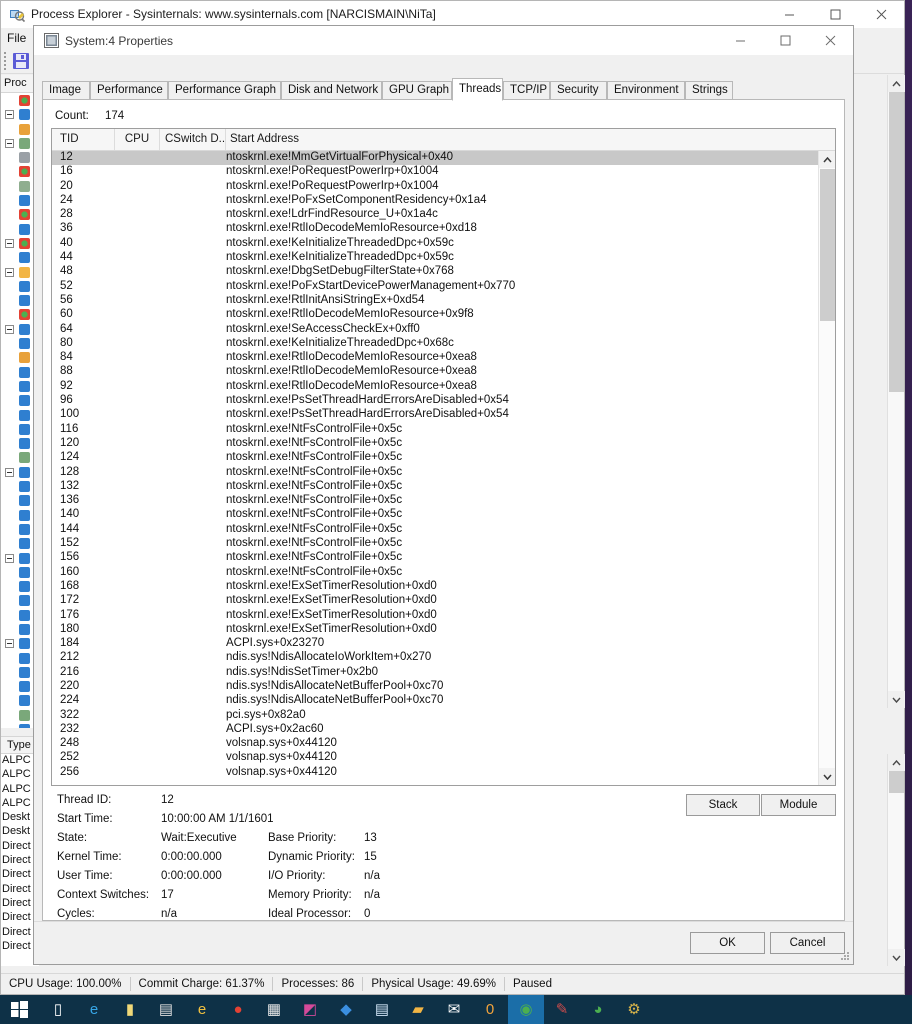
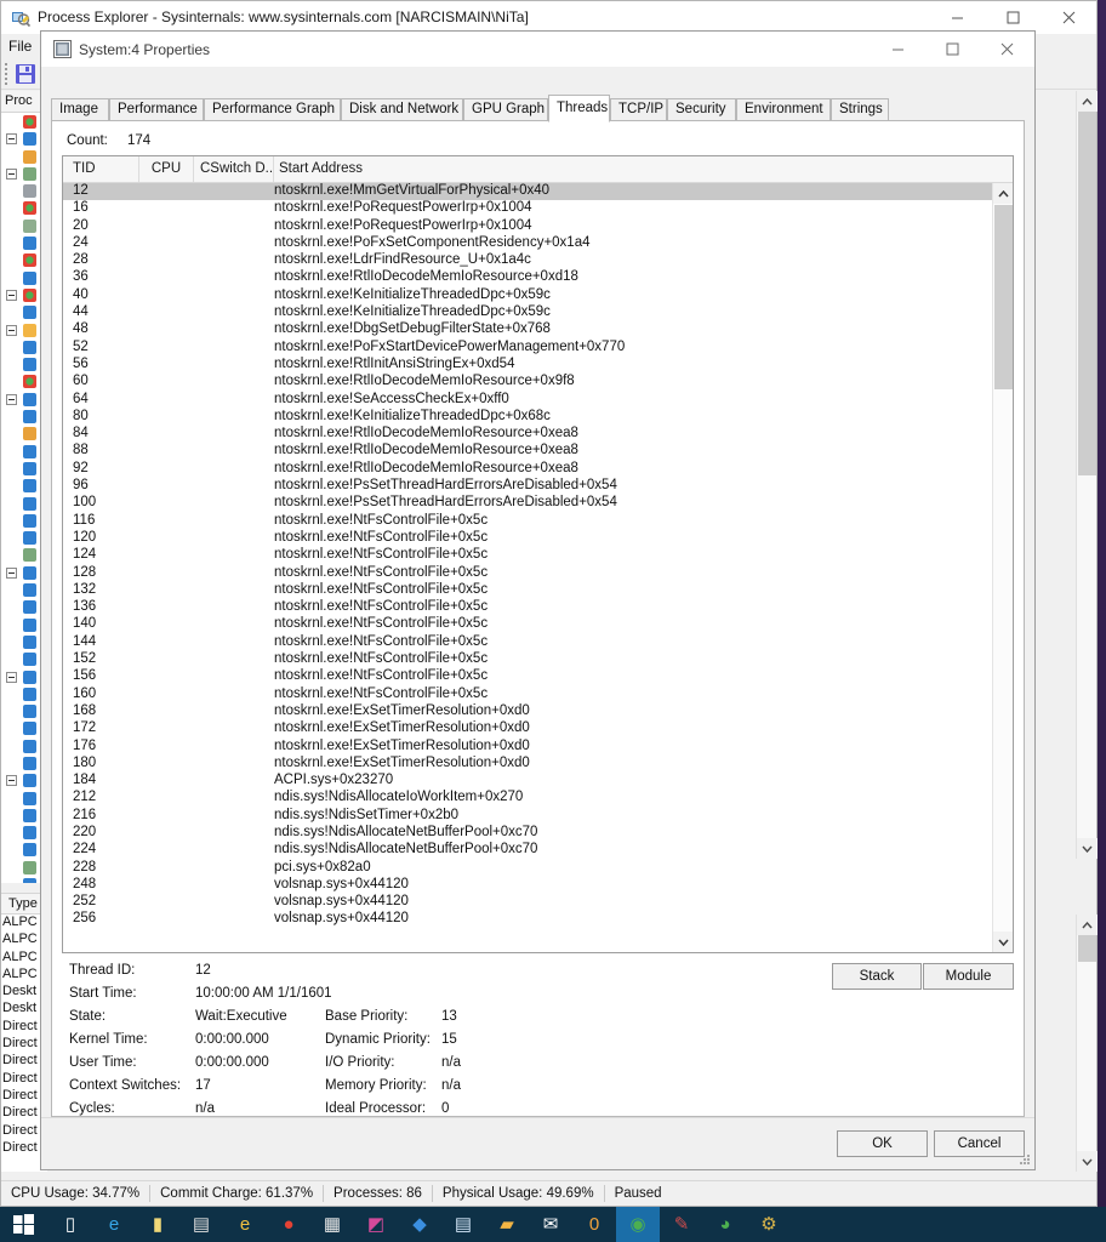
  Process Explorer - Sysinternals: www.sysinternals.com [NARCISMAIN\NiTa]
  File
  Proc
  Type
  ALPC
  ALPC
  ALPC
  ALPC
  Deskt
  Deskt
  Direct
  Direct
  Direct
  Direct
  Direct
  Direct
  Direct
  Direct
- CPU Usage: 100.00%
+ CPU Usage: 34.77%
  Commit Charge: 61.37%
  Processes: 86
  Physical Usage: 49.69%
  Paused
  System:4 Properties
  Image
  Performance
  Performance Graph
  Disk and Network
  GPU Graph
  Threads
  TCP/IP
  Security
  Environment
  Strings
  Count:
  174
  TID
  CPU
  CSwitch D..
  Start Address
  12
  ntoskrnl.exe!MmGetVirtualForPhysical+0x40
  16
  ntoskrnl.exe!PoRequestPowerIrp+0x1004
  20
  ntoskrnl.exe!PoRequestPowerIrp+0x1004
  24
  ntoskrnl.exe!PoFxSetComponentResidency+0x1a4
  28
  ntoskrnl.exe!LdrFindResource_U+0x1a4c
  36
  ntoskrnl.exe!RtlIoDecodeMemIoResource+0xd18
  40
  ntoskrnl.exe!KeInitializeThreadedDpc+0x59c
  44
  ntoskrnl.exe!KeInitializeThreadedDpc+0x59c
  48
  ntoskrnl.exe!DbgSetDebugFilterState+0x768
  52
  ntoskrnl.exe!PoFxStartDevicePowerManagement+0x770
  56
  ntoskrnl.exe!RtlInitAnsiStringEx+0xd54
  60
  ntoskrnl.exe!RtlIoDecodeMemIoResource+0x9f8
  64
  ntoskrnl.exe!SeAccessCheckEx+0xff0
  80
  ntoskrnl.exe!KeInitializeThreadedDpc+0x68c
  84
  ntoskrnl.exe!RtlIoDecodeMemIoResource+0xea8
  88
  ntoskrnl.exe!RtlIoDecodeMemIoResource+0xea8
  92
  ntoskrnl.exe!RtlIoDecodeMemIoResource+0xea8
  96
  ntoskrnl.exe!PsSetThreadHardErrorsAreDisabled+0x54
  100
  ntoskrnl.exe!PsSetThreadHardErrorsAreDisabled+0x54
  116
  ntoskrnl.exe!NtFsControlFile+0x5c
  120
  ntoskrnl.exe!NtFsControlFile+0x5c
  124
  ntoskrnl.exe!NtFsControlFile+0x5c
  128
  ntoskrnl.exe!NtFsControlFile+0x5c
  132
  ntoskrnl.exe!NtFsControlFile+0x5c
  136
  ntoskrnl.exe!NtFsControlFile+0x5c
  140
  ntoskrnl.exe!NtFsControlFile+0x5c
  144
  ntoskrnl.exe!NtFsControlFile+0x5c
  152
  ntoskrnl.exe!NtFsControlFile+0x5c
  156
  ntoskrnl.exe!NtFsControlFile+0x5c
  160
  ntoskrnl.exe!NtFsControlFile+0x5c
  168
  ntoskrnl.exe!ExSetTimerResolution+0xd0
  172
  ntoskrnl.exe!ExSetTimerResolution+0xd0
  176
  ntoskrnl.exe!ExSetTimerResolution+0xd0
  180
  ntoskrnl.exe!ExSetTimerResolution+0xd0
  184
  ACPI.sys+0x23270
  212
  ndis.sys!NdisAllocateIoWorkItem+0x270
  216
  ndis.sys!NdisSetTimer+0x2b0
  220
  ndis.sys!NdisAllocateNetBufferPool+0xc70
  224
  ndis.sys!NdisAllocateNetBufferPool+0xc70
- 322
+ 228
  pci.sys+0x82a0
- 232
- ACPI.sys+0x2ac60
  248
  volsnap.sys+0x44120
  252
  volsnap.sys+0x44120
  256
  volsnap.sys+0x44120
  Thread ID:
  12
  Start Time:
  10:00:00 AM 1/1/1601
  State:
  Wait:Executive
  Base Priority:
  13
  Kernel Time:
  0:00:00.000
  Dynamic Priority:
  15
  User Time:
  0:00:00.000
  I/O Priority:
  n/a
  Context Switches:
  17
  Memory Priority:
  n/a
  Cycles:
  n/a
  Ideal Processor:
  0
  Stack
  Module
  OK
  Cancel
  ▯
  e
  ▮
  ▤
  e
  ●
  ▦
  ◩
  ◆
  ▤
  ▰
  ✉
  0
  ◉
  ✎
  ◕
  ⚙
